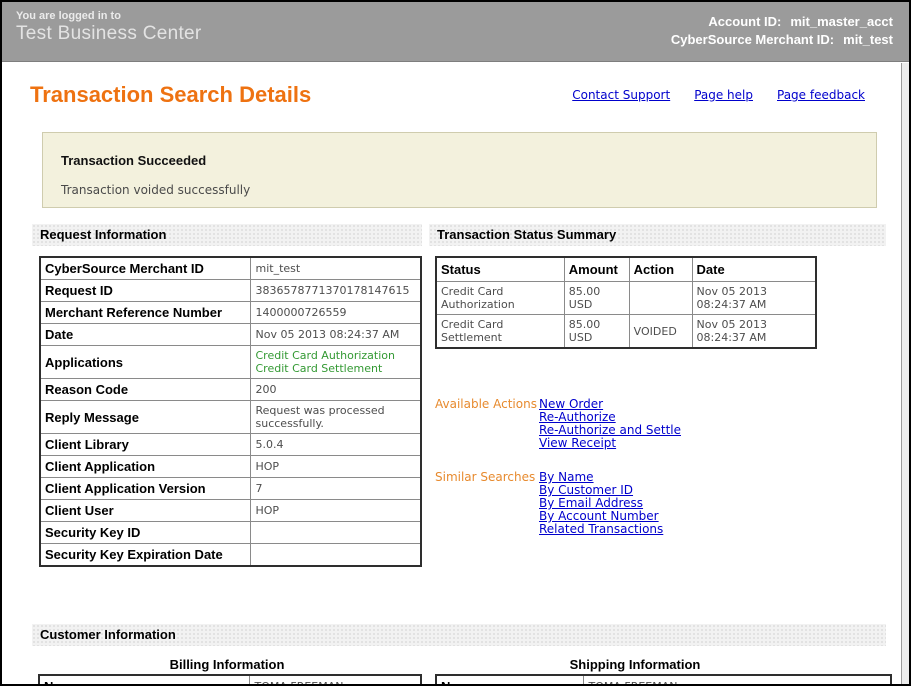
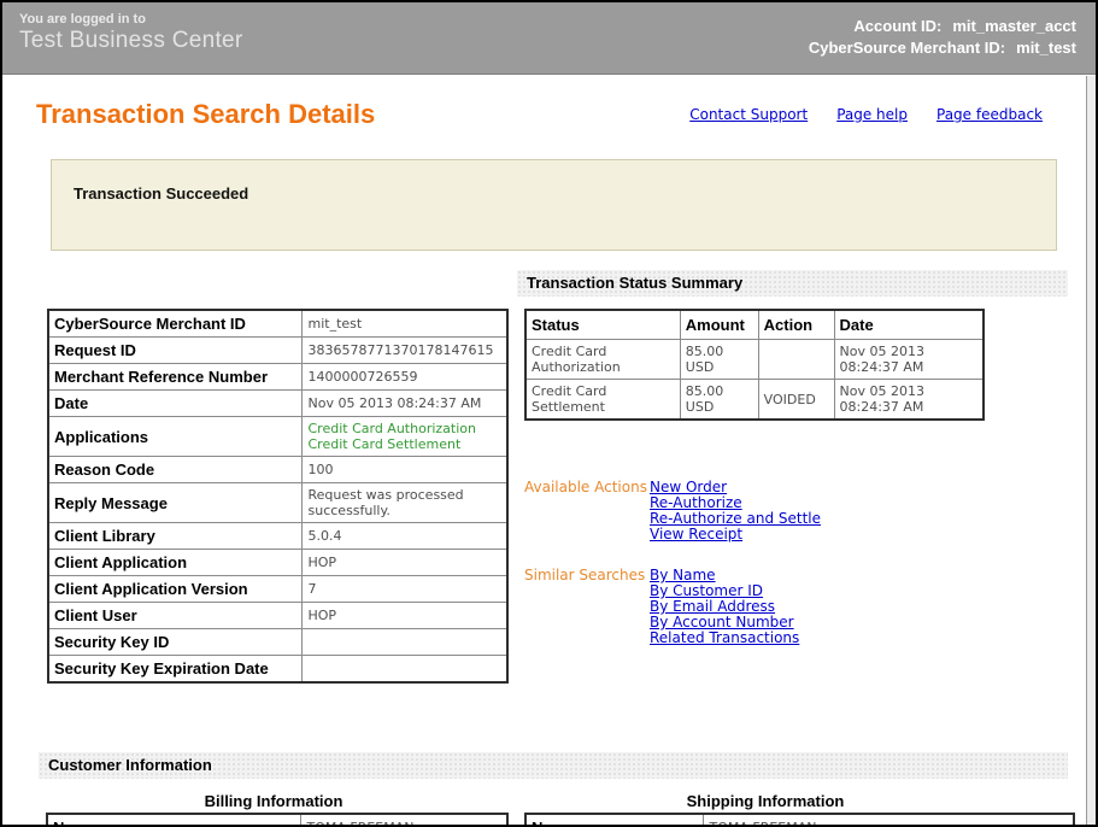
  You are logged in to
  Test Business Center
  Account ID: mit_master_acct
  CyberSource Merchant ID: mit_test
  Transaction Search Details
  Contact Support
  Page help
  Page feedback
  Transaction Succeeded
- Transaction voided successfully
- Request Information
  Transaction Status Summary
  CyberSource Merchant ID	mit_test
  Request ID	3836578771370178147615
  Merchant Reference Number	1400000726559
  Date	Nov 05 2013 08:24:37 AM
  Applications	Credit Card Authorization Credit Card Settlement
- Reason Code	200
+ Reason Code	100
  Reply Message	Request was processed successfully.
  Client Library	5.0.4
  Client Application	HOP
  Client Application Version	7
  Client User	HOP
  Security Key ID
  Security Key Expiration Date
  Status	Amount	Action	Date
  Credit Card Authorization	85.00 USD		Nov 05 2013 08:24:37 AM
  Credit Card Settlement	85.00 USD	VOIDED	Nov 05 2013 08:24:37 AM
  Available Actions
  New Order
  Re-Authorize
  Re-Authorize and Settle
  View Receipt
  Similar Searches
  By Name
  By Customer ID
  By Email Address
  By Account Number
  Related Transactions
  Customer Information
  Billing Information
  Shipping Information
